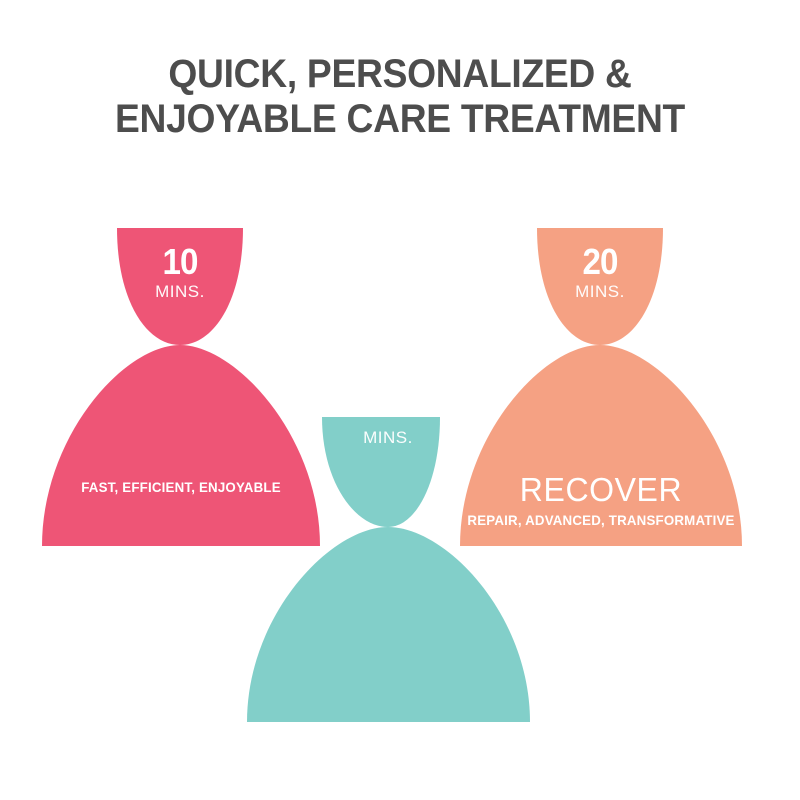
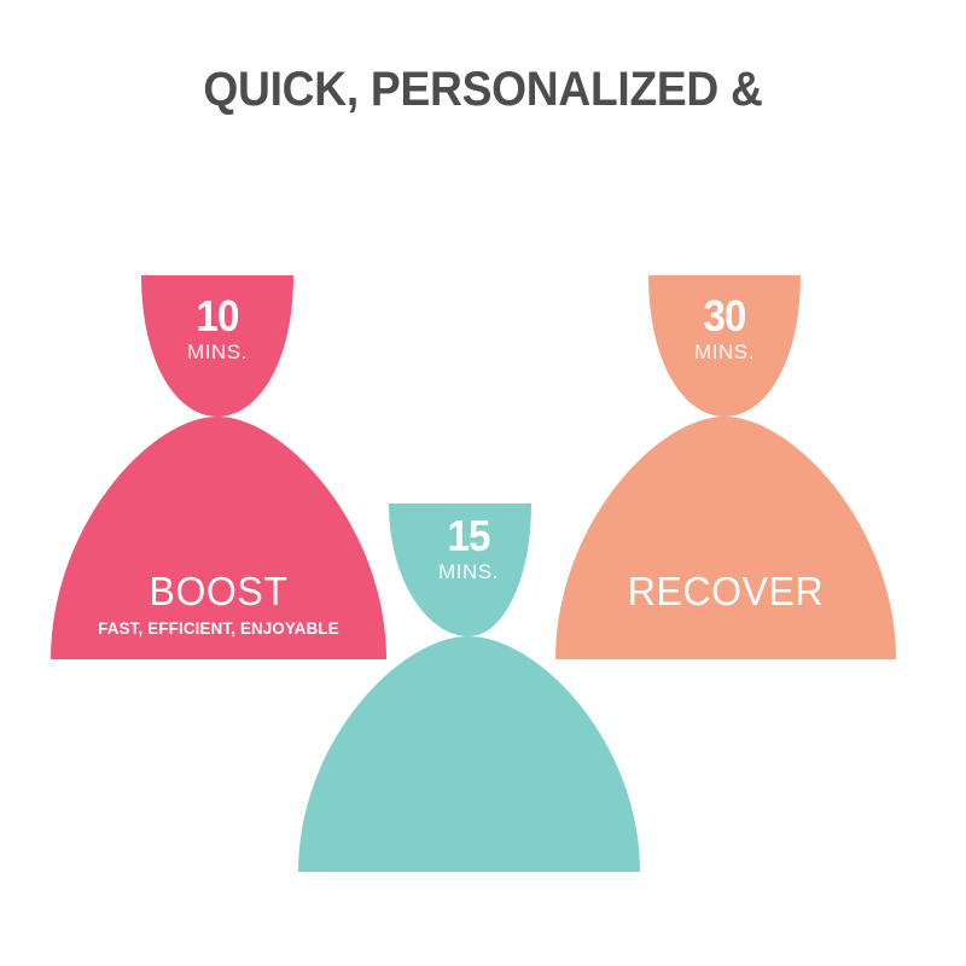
  QUICK, PERSONALIZED &
- ENJOYABLE CARE TREATMENT
  10
  MINS.
+ BOOST
  FAST, EFFICIENT, ENJOYABLE
+ 15
  MINS.
- 20
+ 30
  MINS.
  RECOVER
- REPAIR, ADVANCED, TRANSFORMATIVE
